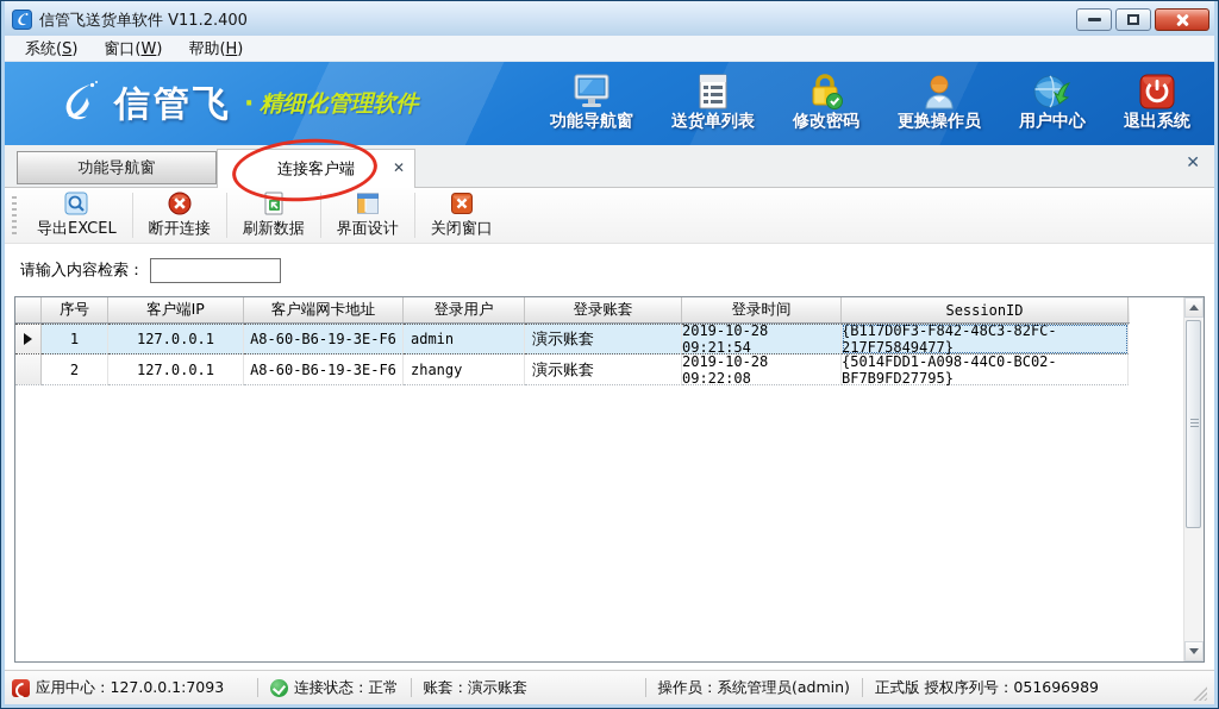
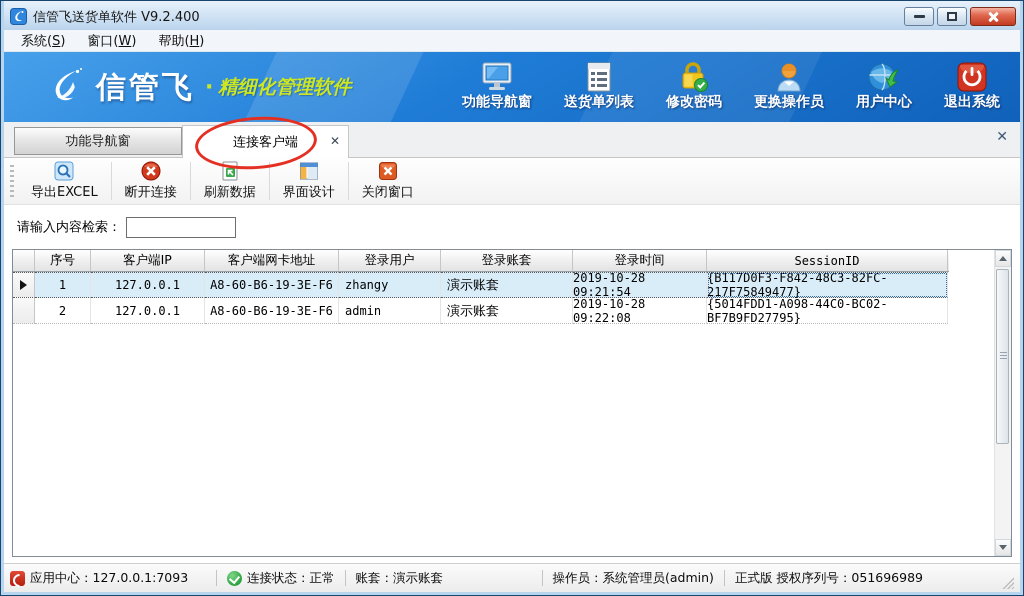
- 信管飞送货单软件 V11.2.400
+ 信管飞送货单软件 V9.2.400
  系统(S)
  窗口(W)
  帮助(H)
  信管飞
  ·
  精细化管理软件
  功能导航窗
  送货单列表
  修改密码
  更换操作员
  用户中心
  退出系统
  功能导航窗
  连接客户端
  ✕
  ✕
  导出EXCEL
  断开连接
  刷新数据
  界面设计
  关闭窗口
  请输入内容检索：
  序号
  客户端IP
  客户端网卡地址
  登录用户
  登录账套
  登录时间
  SessionID
  1
  127.0.0.1
  A8-60-B6-19-3E-F6
- admin
+ zhangy
  演示账套
  2019-10-28 09:21:54
  {B117D0F3-F842-48C3-82FC-217F75849477}
  2
  127.0.0.1
  A8-60-B6-19-3E-F6
- zhangy
+ admin
  演示账套
  2019-10-28 09:22:08
  {5014FDD1-A098-44C0-BC02-BF7B9FD27795}
  应用中心：127.0.0.1:7093
  连接状态：正常
  账套：演示账套
  操作员：系统管理员(admin)
  正式版 授权序列号：051696989
